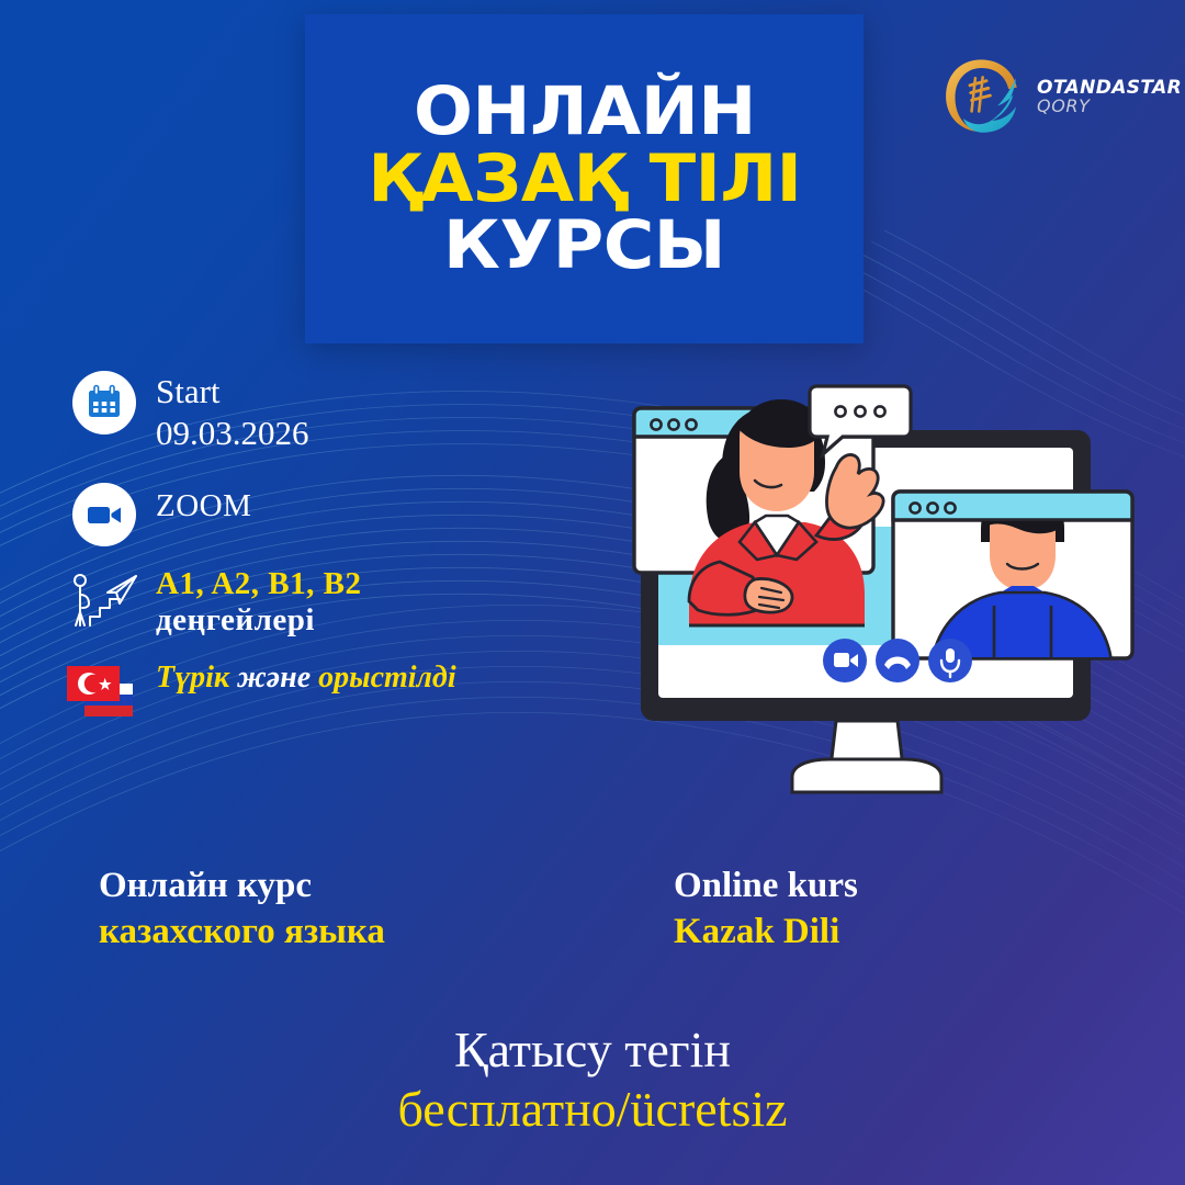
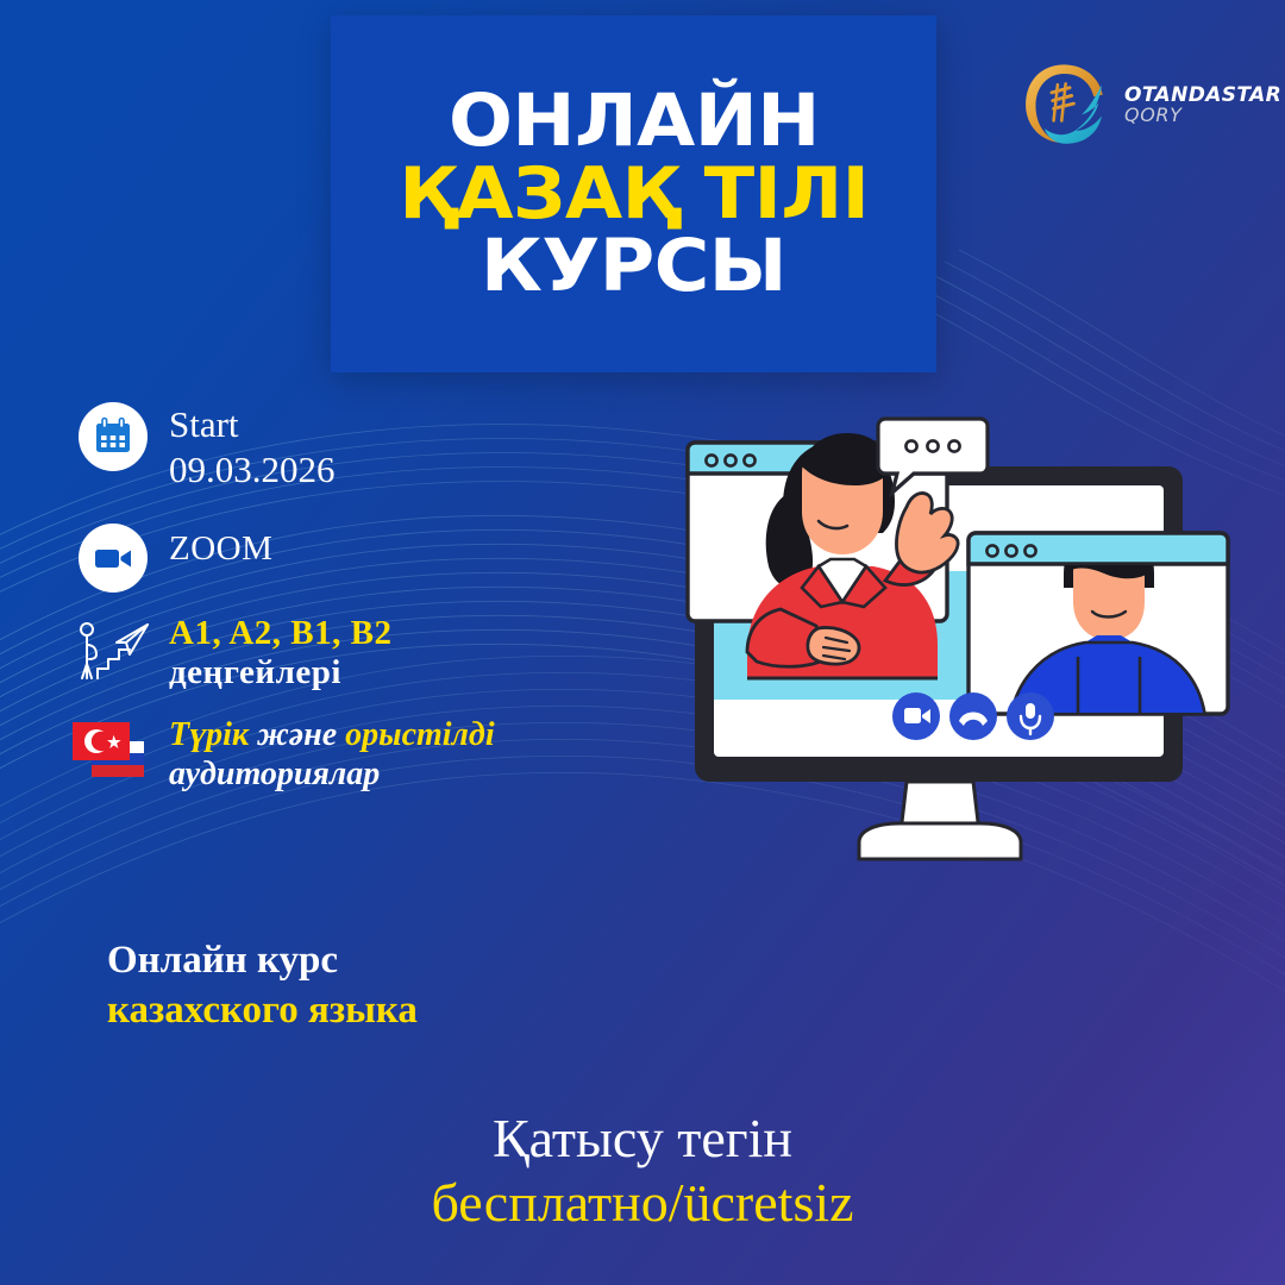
  ОНЛАЙН
  ҚАЗАҚ ТІЛІ
  КУРСЫ
  OTANDASTAR
  QORY
  Start
  09.03.2026
  ZOOM
  A1, A2, B1, B2
  деңгейлері
  Түрік және орыстілді
+ аудиториялар
  Онлайн курс
  казахского языка
- Online kurs
- Kazak Dili
  Қатысу тегін
  бесплатно/ücretsiz
